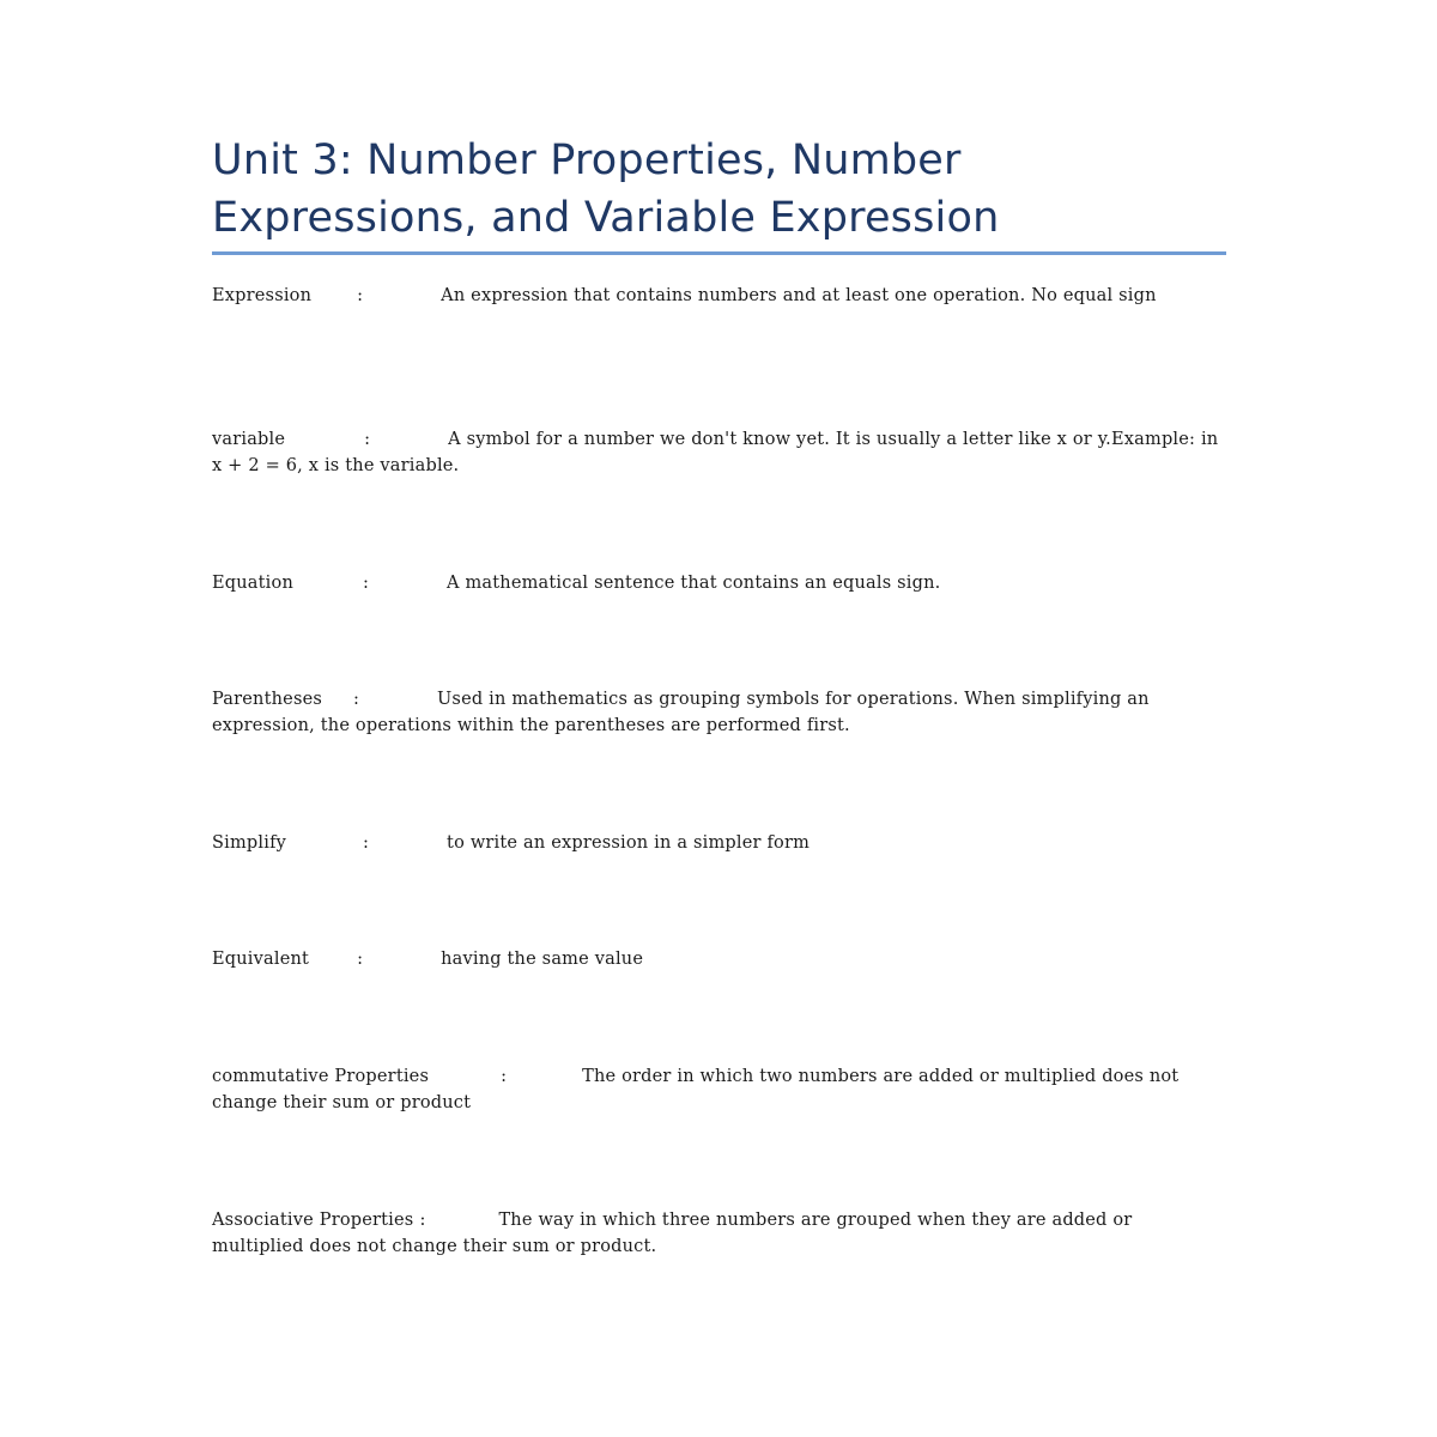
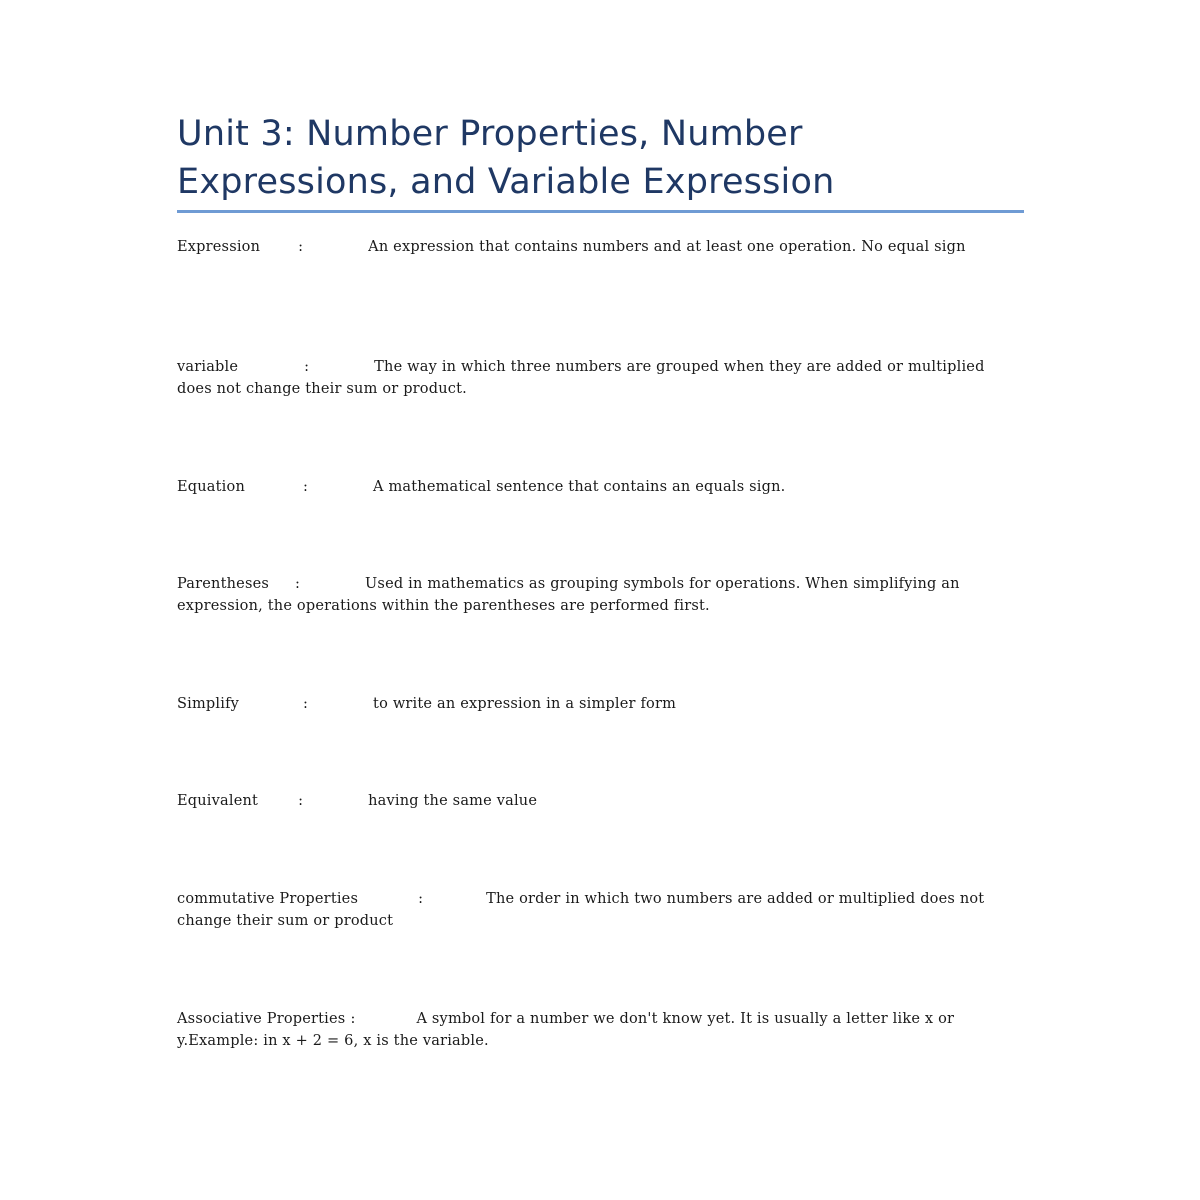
  Unit 3: Number Properties, Number
  Expressions, and Variable Expression
  Expression : An expression that contains numbers and at least one operation. No equal sign
- variable : A symbol for a number we don't know yet. It is usually a letter like x or y.Example: in x + 2 = 6, x is the variable.
+ variable : The way in which three numbers are grouped when they are added or multiplied does not change their sum or product.
  Equation : A mathematical sentence that contains an equals sign.
  Parentheses : Used in mathematics as grouping symbols for operations. When simplifying an expression, the operations within the parentheses are performed first.
  Simplify : to write an expression in a simpler form
  Equivalent : having the same value
  commutative Properties : The order in which two numbers are added or multiplied does not change their sum or product
- Associative Properties : The way in which three numbers are grouped when they are added or multiplied does not change their sum or product.
+ Associative Properties : A symbol for a number we don't know yet. It is usually a letter like x or y.Example: in x + 2 = 6, x is the variable.
